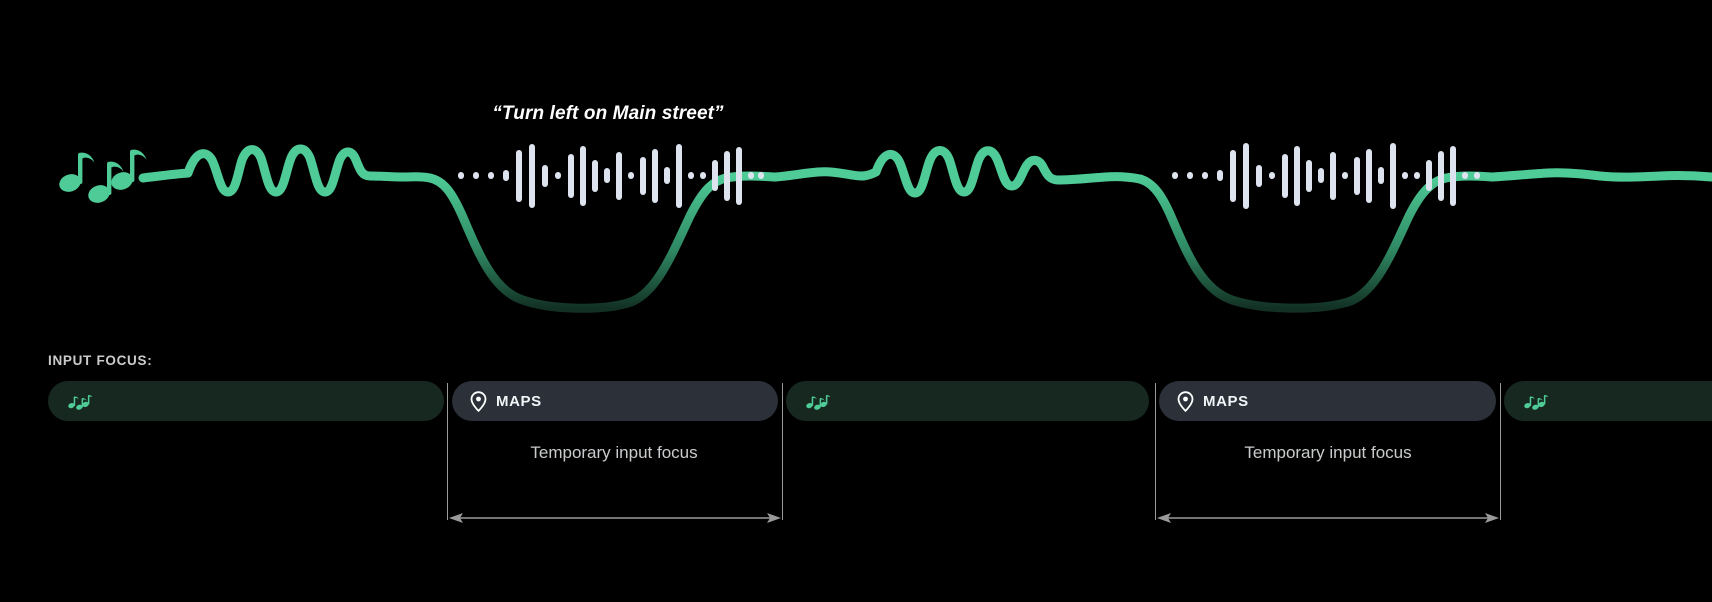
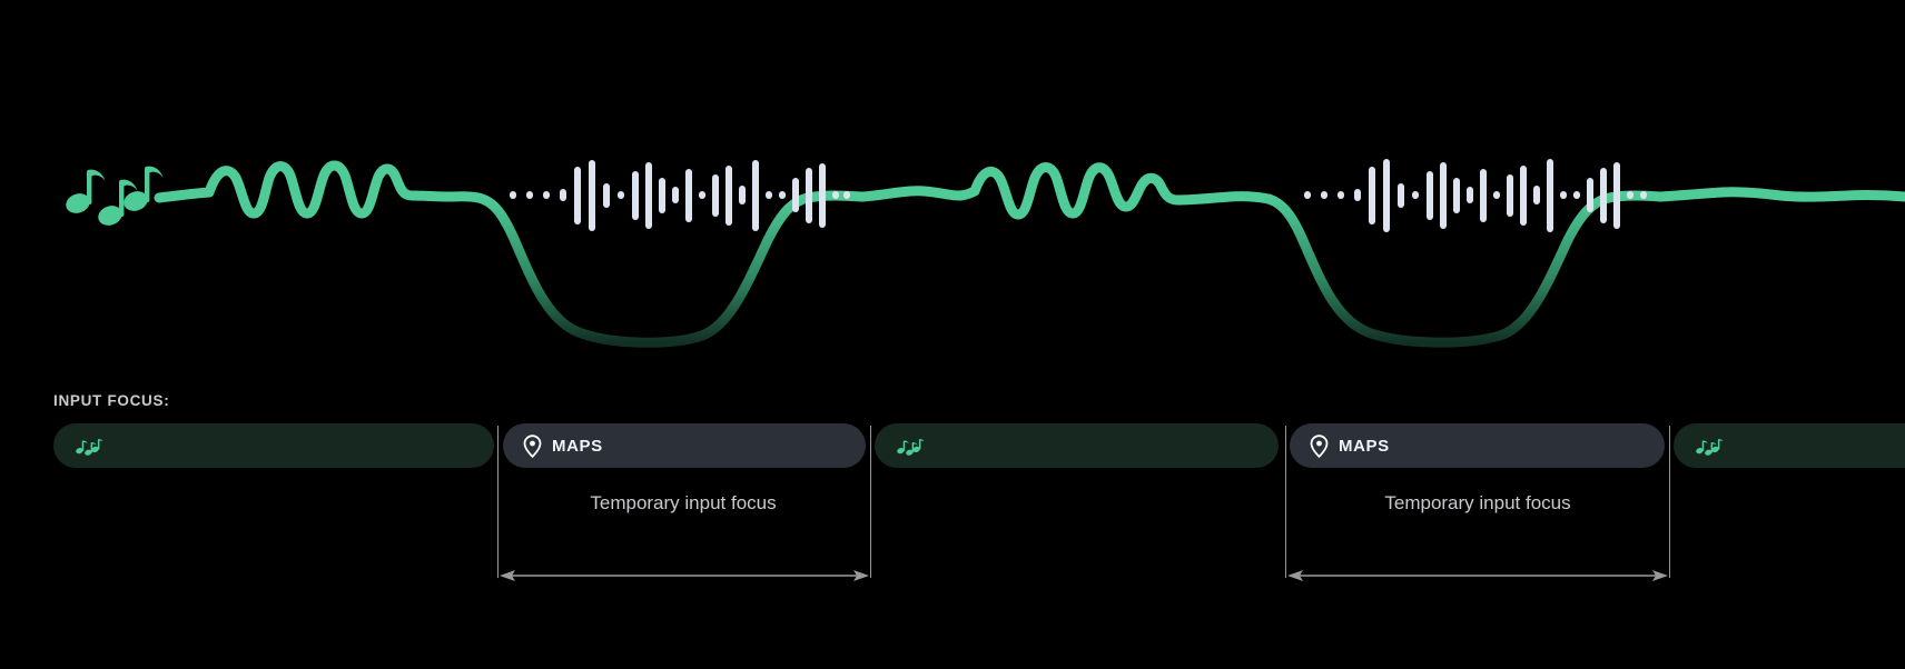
- “Turn left on Main street”
  INPUT FOCUS:
  MAPS
  MAPS
  Temporary input focus
  Temporary input focus
